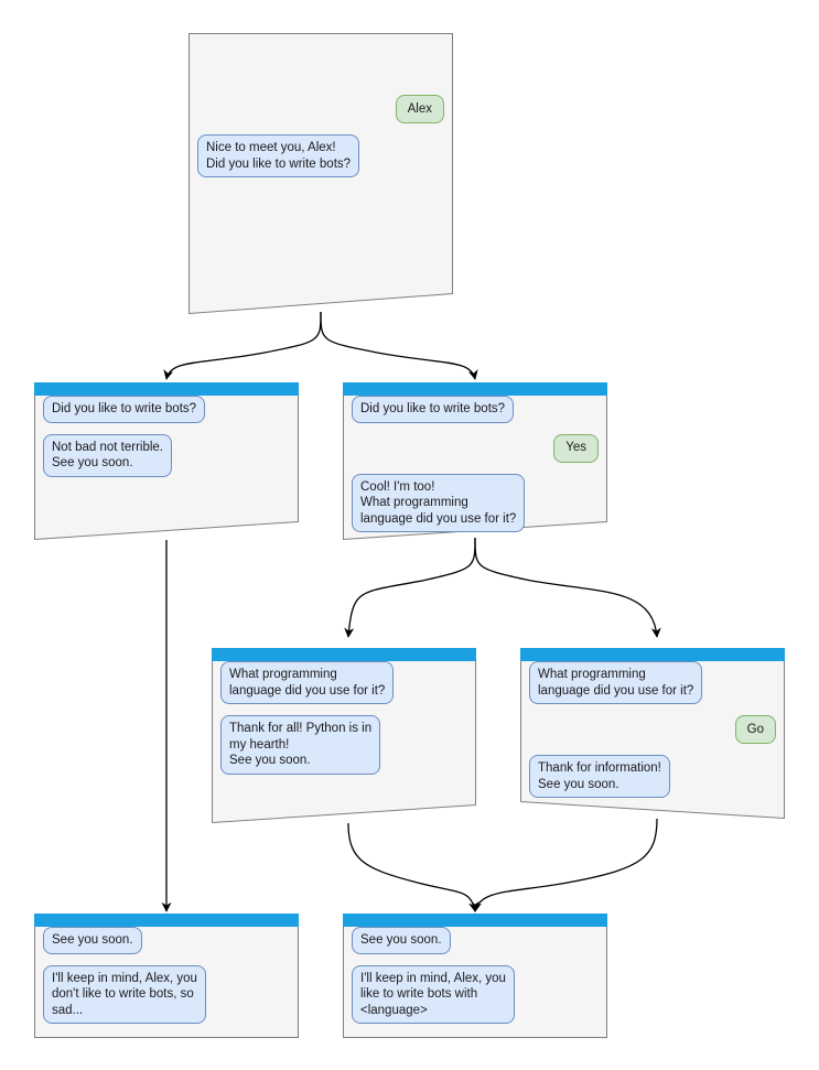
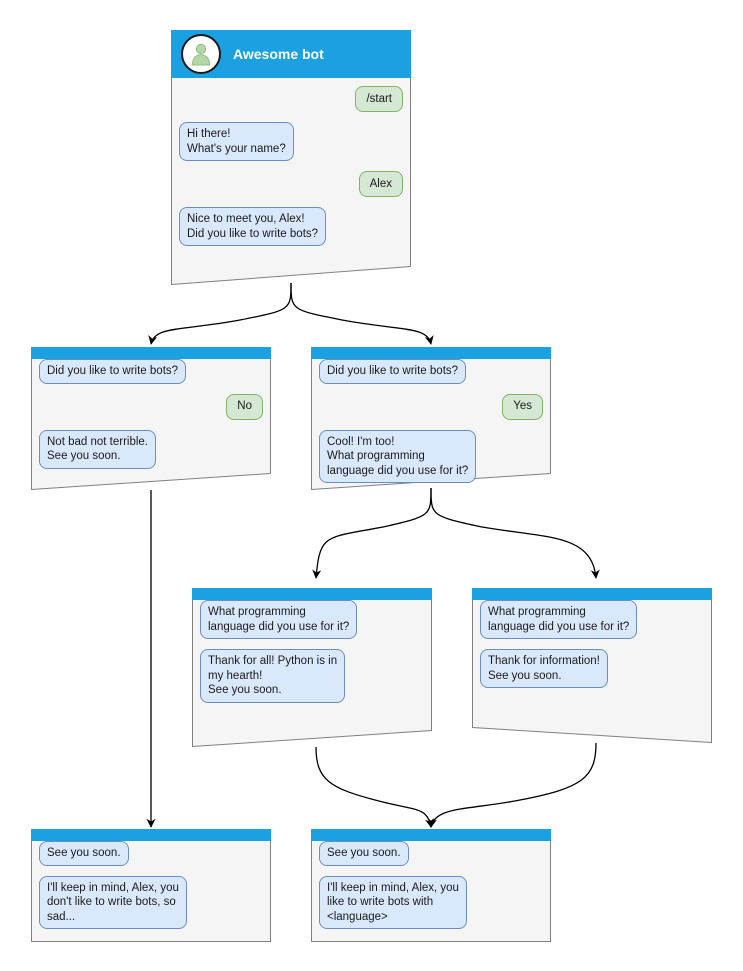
+ Awesome bot
+ /start
+ Hi there!
+ What's your name?
  Alex
  Nice to meet you, Alex!
  Did you like to write bots?
  Did you like to write bots?
+ No
  Not bad not terrible.
  See you soon.
  Did you like to write bots?
  Yes
  Cool! I'm too!
  What programming
  language did you use for it?
  What programming
  language did you use for it?
  Thank for all! Python is in
  my hearth!
  See you soon.
  What programming
  language did you use for it?
- Go
  Thank for information!
  See you soon.
  See you soon.
  I'll keep in mind, Alex, you
  don't like to write bots, so
  sad...
  See you soon.
  I'll keep in mind, Alex, you
  like to write bots with
  <language>
